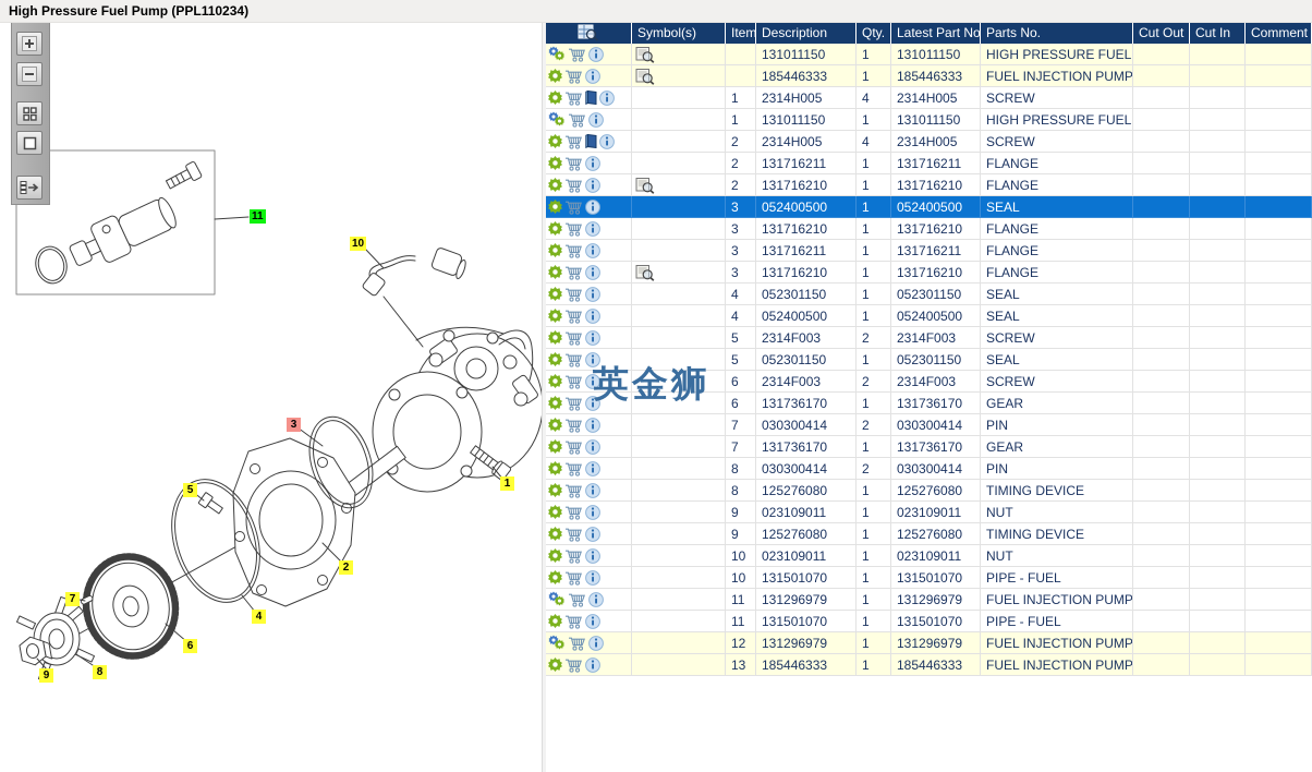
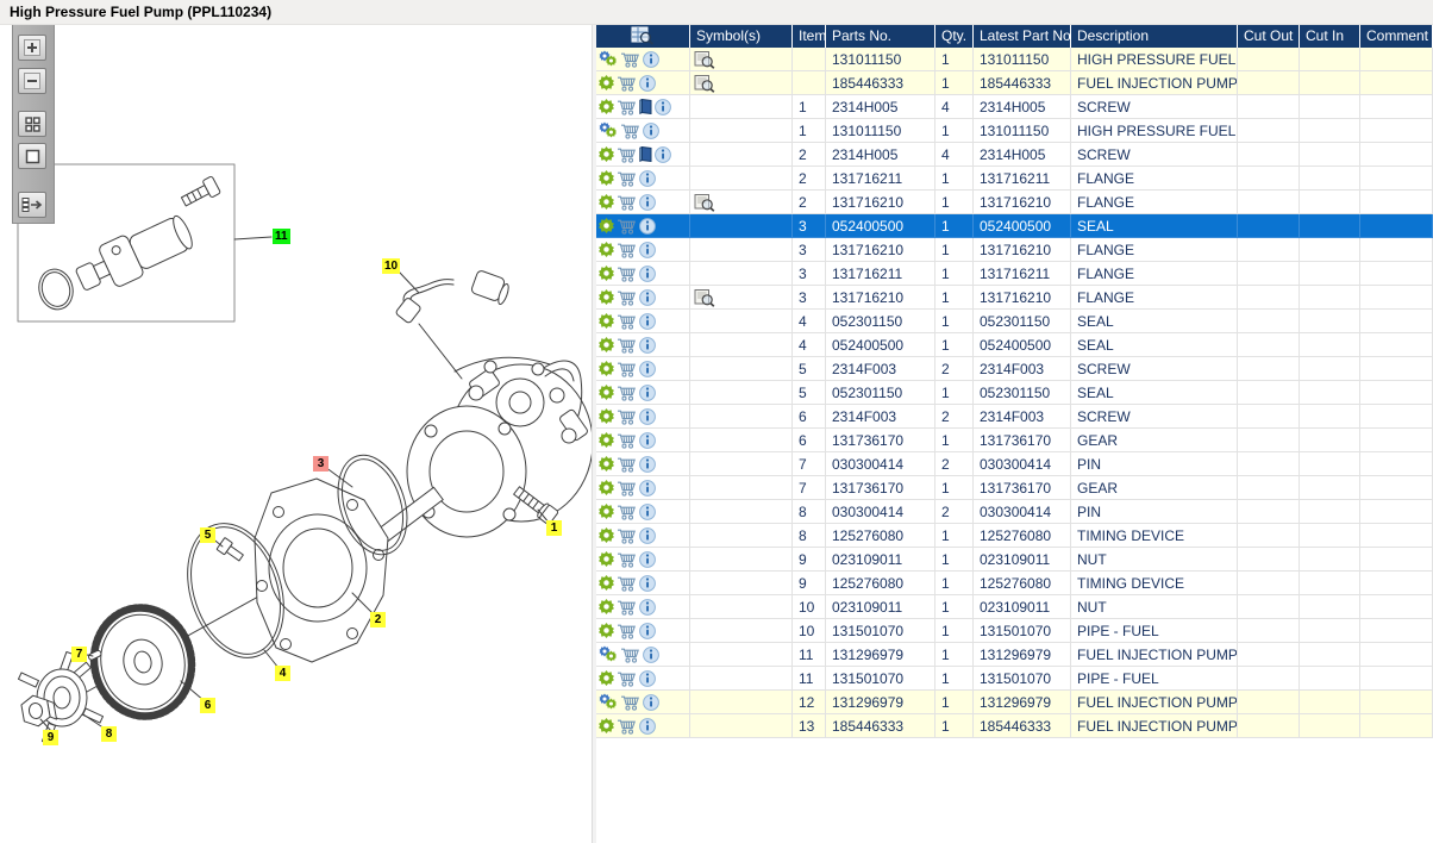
  1
  2
  3
  4
  5
  6
  7
  8
  9
  10
  11
  High Pressure Fuel Pump (PPL110234)
  Symbol(s)
  Item
- Description
+ Parts No.
  Qty.
  Latest Part No
- Parts No.
+ Description
  Cut Out
  Cut In
  Comment
  131011150
  1
  131011150
  HIGH PRESSURE FUEL
  185446333
  1
  185446333
  FUEL INJECTION PUMP
  1
  2314H005
  4
  2314H005
  SCREW
  1
  131011150
  1
  131011150
  HIGH PRESSURE FUEL
  2
  2314H005
  4
  2314H005
  SCREW
  2
  131716211
  1
  131716211
  FLANGE
  2
  131716210
  1
  131716210
  FLANGE
  3
  052400500
  1
  052400500
  SEAL
  3
  131716210
  1
  131716210
  FLANGE
  3
  131716211
  1
  131716211
  FLANGE
  3
  131716210
  1
  131716210
  FLANGE
  4
  052301150
  1
  052301150
  SEAL
  4
  052400500
  1
  052400500
  SEAL
  5
  2314F003
  2
  2314F003
  SCREW
  5
  052301150
  1
  052301150
  SEAL
  6
  2314F003
  2
  2314F003
  SCREW
  6
  131736170
  1
  131736170
  GEAR
  7
  030300414
  2
  030300414
  PIN
  7
  131736170
  1
  131736170
  GEAR
  8
  030300414
  2
  030300414
  PIN
  8
  125276080
  1
  125276080
  TIMING DEVICE
  9
  023109011
  1
  023109011
  NUT
  9
  125276080
  1
  125276080
  TIMING DEVICE
  10
  023109011
  1
  023109011
  NUT
  10
  131501070
  1
  131501070
  PIPE - FUEL
  11
  131296979
  1
  131296979
  FUEL INJECTION PUMP
  11
  131501070
  1
  131501070
  PIPE - FUEL
  12
  131296979
  1
  131296979
  FUEL INJECTION PUMP
  13
  185446333
  1
  185446333
  FUEL INJECTION PUMP
- 英金狮
